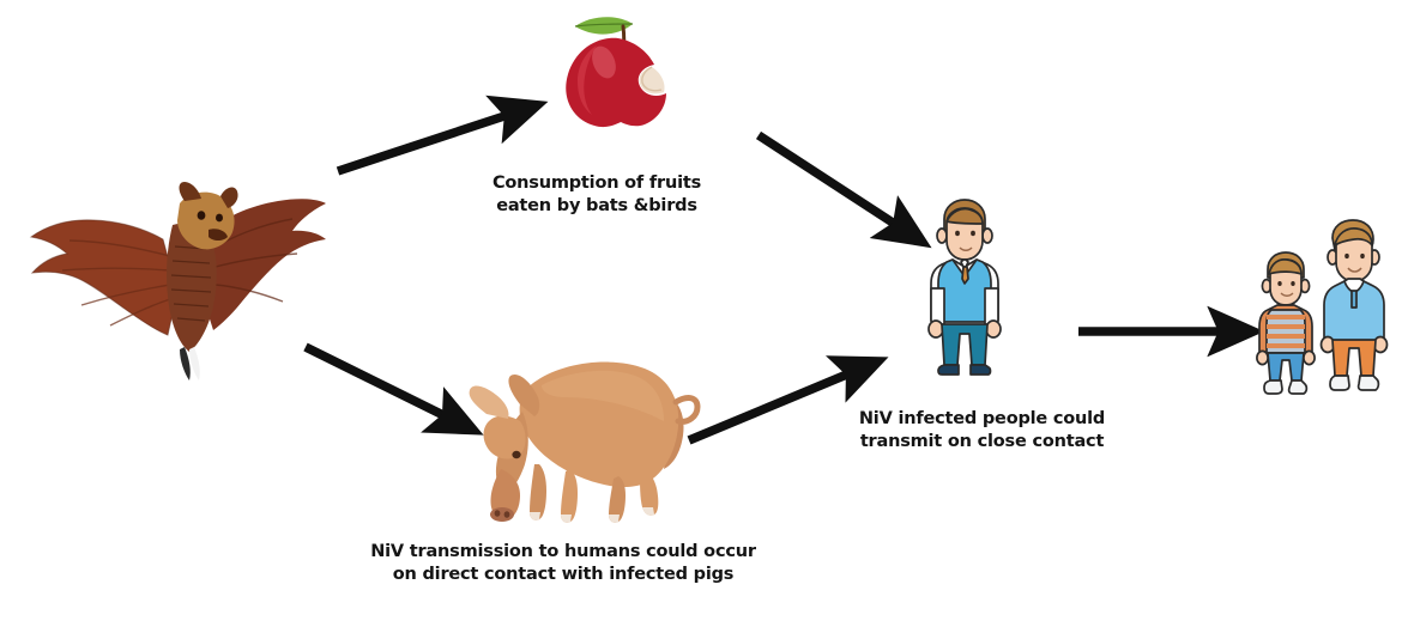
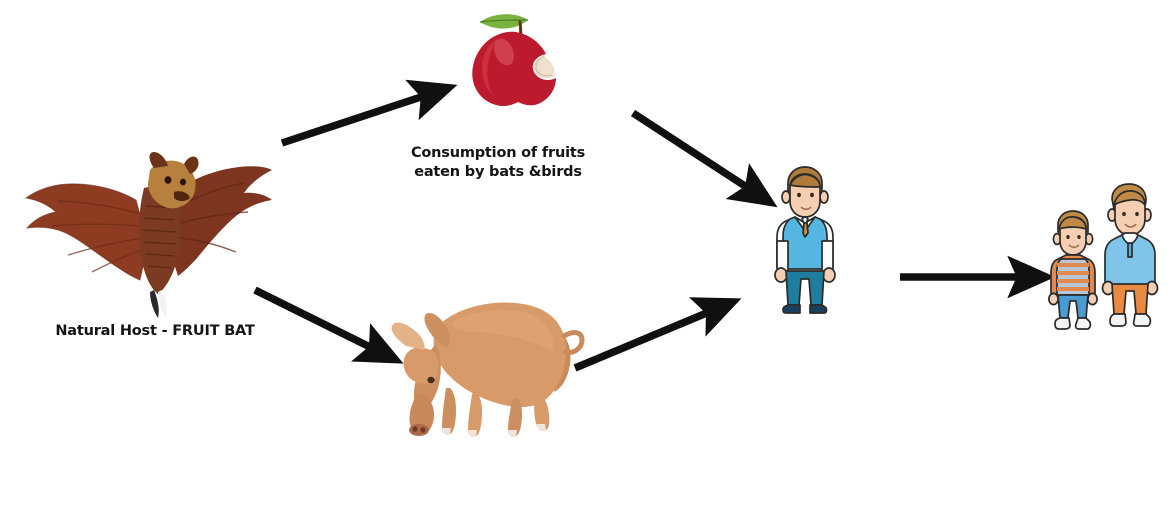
+ Natural Host - FRUIT BAT
  Consumption of fruits
  eaten by bats &birds
- NiV transmission to humans could occur
- on direct contact with infected pigs
- NiV infected people could
- transmit on close contact
